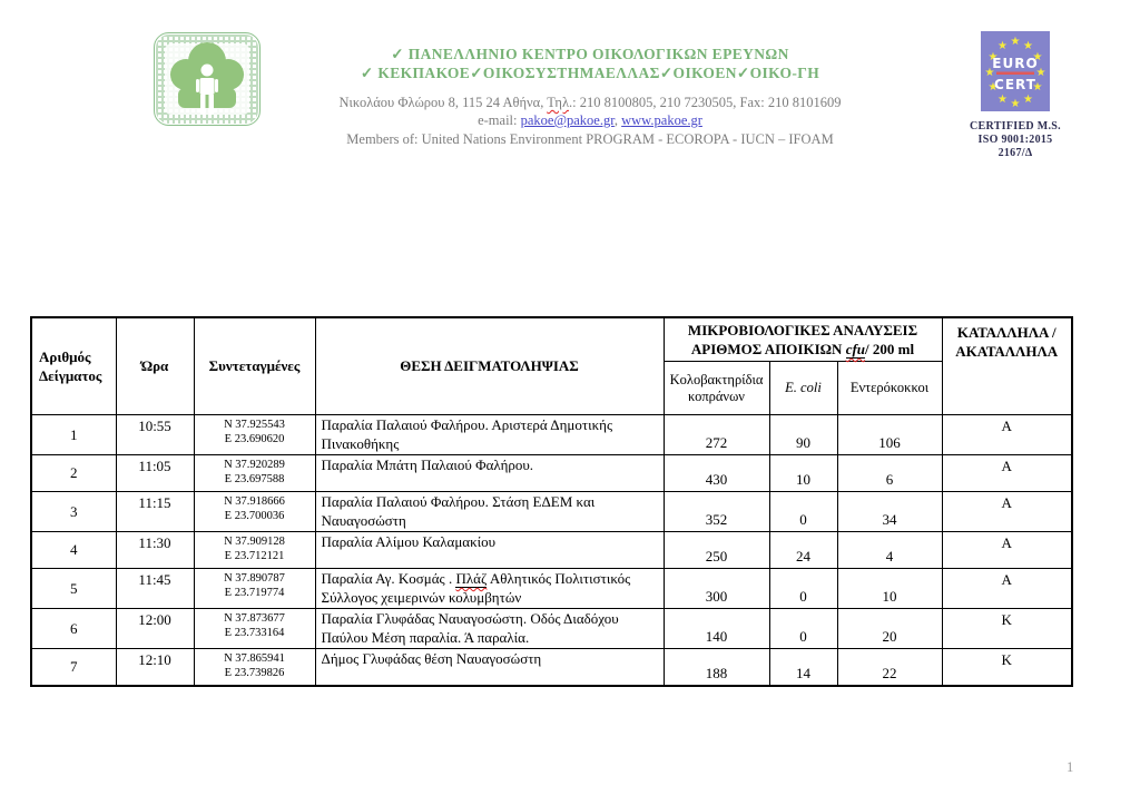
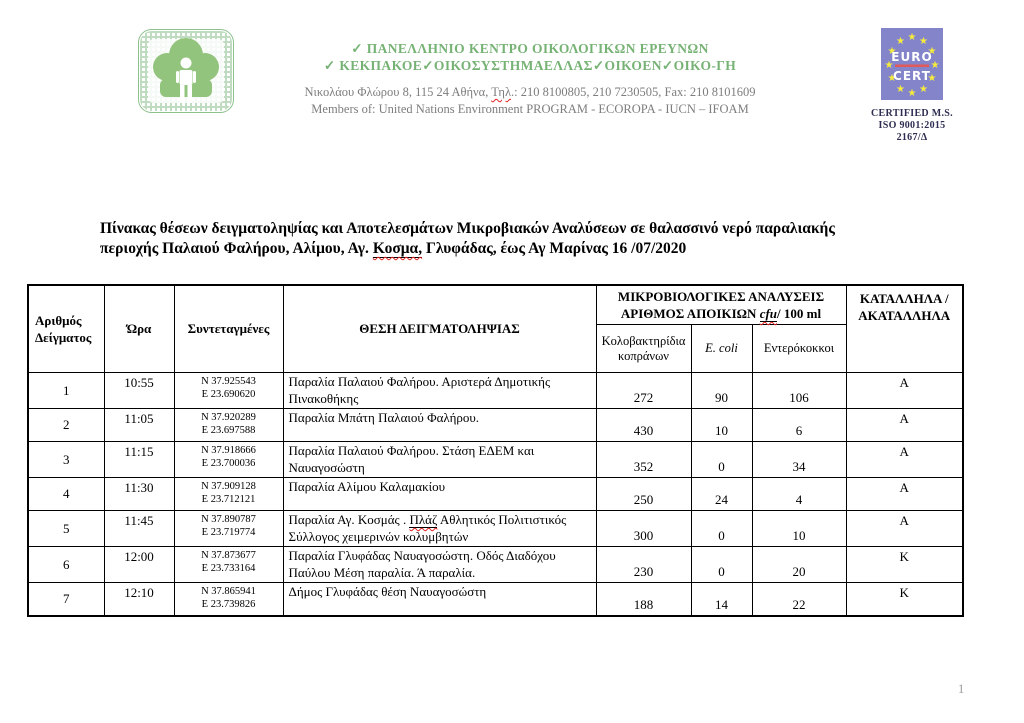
  ✓ ΠΑΝΕΛΛΗΝΙΟ ΚΕΝΤΡΟ ΟΙΚΟΛΟΓΙΚΩΝ ΕΡΕΥΝΩΝ
  ✓ ΚΕΚΠΑΚΟΕ✓ΟΙΚΟΣΥΣΤΗΜΑΕΛΛΑΣ✓ΟΙΚΟΕΝ✓ΟΙΚΟ-ΓΗ
  Νικολάου Φλώρου 8, 115 24 Αθήνα, Τηλ.: 210 8100805, 210 7230505, Fax: 210 8101609
- e-mail: pakoe@pakoe.gr, www.pakoe.gr
  Members of: United Nations Environment PROGRAM - ECOROPA - IUCN – IFOAM
  ★
  ★
  ★
  ★
  ★
  ★
  ★
  ★
  ★
  ★
  ★
  ★
  EURO
  CERT
  CERTIFIED M.S.
  ISO 9001:2015
  2167/Δ
+ Πίνακας θέσεων δειγματοληψίας και Αποτελεσμάτων Μικροβιακών Αναλύσεων σε θαλασσινό νερό παραλιακής
+ περιοχής Παλαιού Φαλήρου, Αλίμου, Αγ. Κοσμα, Γλυφάδας, έως Αγ Μαρίνας 16 /07/2020
- Αριθμός Δείγματος	Ώρα	Συντεταγμένες	ΘΕΣΗ ΔΕΙΓΜΑΤΟΛΗΨΙΑΣ	ΜΙΚΡΟΒΙΟΛΟΓΙΚΕΣ ΑΝΑΛΥΣΕΙΣ ΑΡΙΘΜΟΣ ΑΠΟΙΚΙΩΝ cfu/ 200 ml	ΚΑΤΑΛΛΗΛΑ / ΑΚΑΤΑΛΛΗΛΑ
+ Αριθμός Δείγματος	Ώρα	Συντεταγμένες	ΘΕΣΗ ΔΕΙΓΜΑΤΟΛΗΨΙΑΣ	ΜΙΚΡΟΒΙΟΛΟΓΙΚΕΣ ΑΝΑΛΥΣΕΙΣ ΑΡΙΘΜΟΣ ΑΠΟΙΚΙΩΝ cfu/ 100 ml	ΚΑΤΑΛΛΗΛΑ / ΑΚΑΤΑΛΛΗΛΑ
  Κολοβακτηρίδια κοπράνων	E. coli	Εντερόκοκκοι
  1	10:55	N 37.925543E 23.690620	Παραλία Παλαιού Φαλήρου. Αριστερά Δημοτικής Πινακοθήκης	272	90	106	Α
  2	11:05	N 37.920289E 23.697588	Παραλία Μπάτη Παλαιού Φαλήρου.	430	10	6	Α
  3	11:15	N 37.918666E 23.700036	Παραλία Παλαιού Φαλήρου. Στάση ΕΔΕΜ και Ναυαγοσώστη	352	0	34	Α
  4	11:30	N 37.909128E 23.712121	Παραλία Αλίμου Καλαμακίου	250	24	4	Α
  5	11:45	N 37.890787E 23.719774	Παραλία Αγ. Κοσμάς . Πλάζ Αθλητικός Πολιτιστικός Σύλλογος χειμερινών κολυμβητών	300	0	10	Α
- 6	12:00	N 37.873677E 23.733164	Παραλία Γλυφάδας Ναυαγοσώστη. Οδός Διαδόχου Παύλου Μέση παραλία. Ά παραλία.	140	0	20	Κ
+ 6	12:00	N 37.873677E 23.733164	Παραλία Γλυφάδας Ναυαγοσώστη. Οδός Διαδόχου Παύλου Μέση παραλία. Ά παραλία.	230	0	20	Κ
  7	12:10	N 37.865941E 23.739826	Δήμος Γλυφάδας θέση Ναυαγοσώστη	188	14	22	Κ
  1
